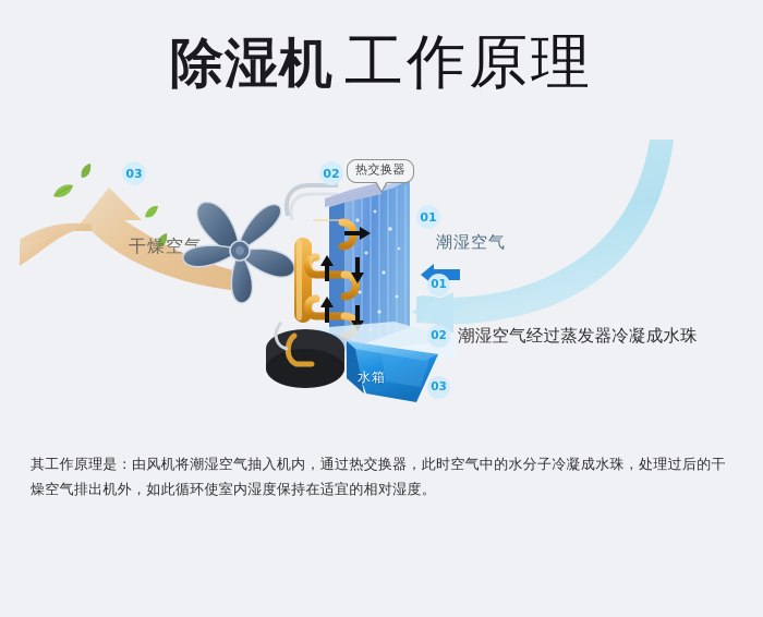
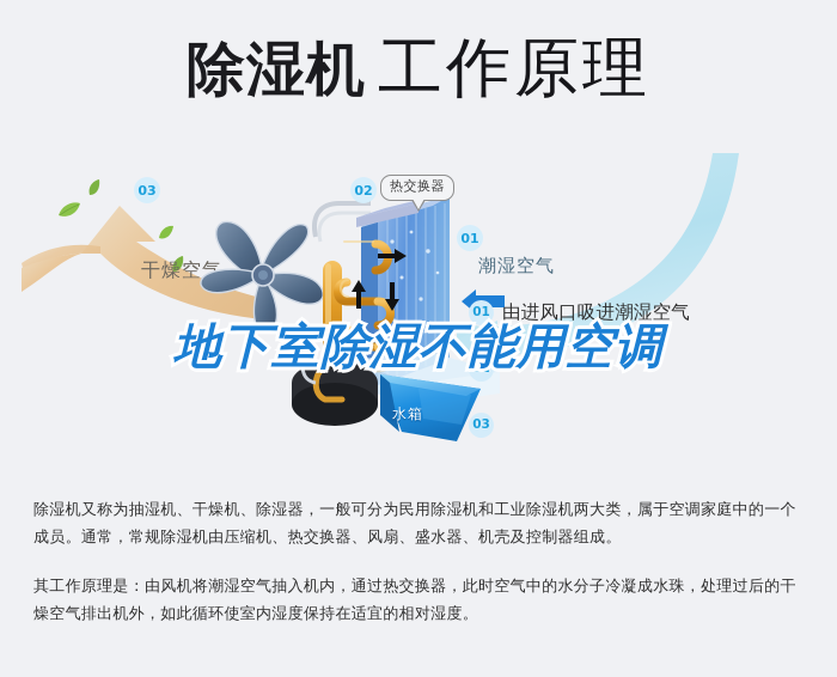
  除湿机 工作原理
  干燥空气
  03
  02
  热交换器
  潮湿空气
  01
  水箱
  01
+ 由进风口吸进潮湿空气
  02
- 潮湿空气经过蒸发器冷凝成水珠
  03
+ 地下室除湿不能用空调
+ 除湿机又称为抽湿机、干燥机、除湿器，一般可分为民用除湿机和工业除湿机两大类，属于空调家庭中的一个成员。通常，常规除湿机由压缩机、热交换器、风扇、盛水器、机壳及控制器组成。
  其工作原理是：由风机将潮湿空气抽入机内，通过热交换器，此时空气中的水分子冷凝成水珠，处理过后的干燥空气排出机外，如此循环使室内湿度保持在适宜的相对湿度。
